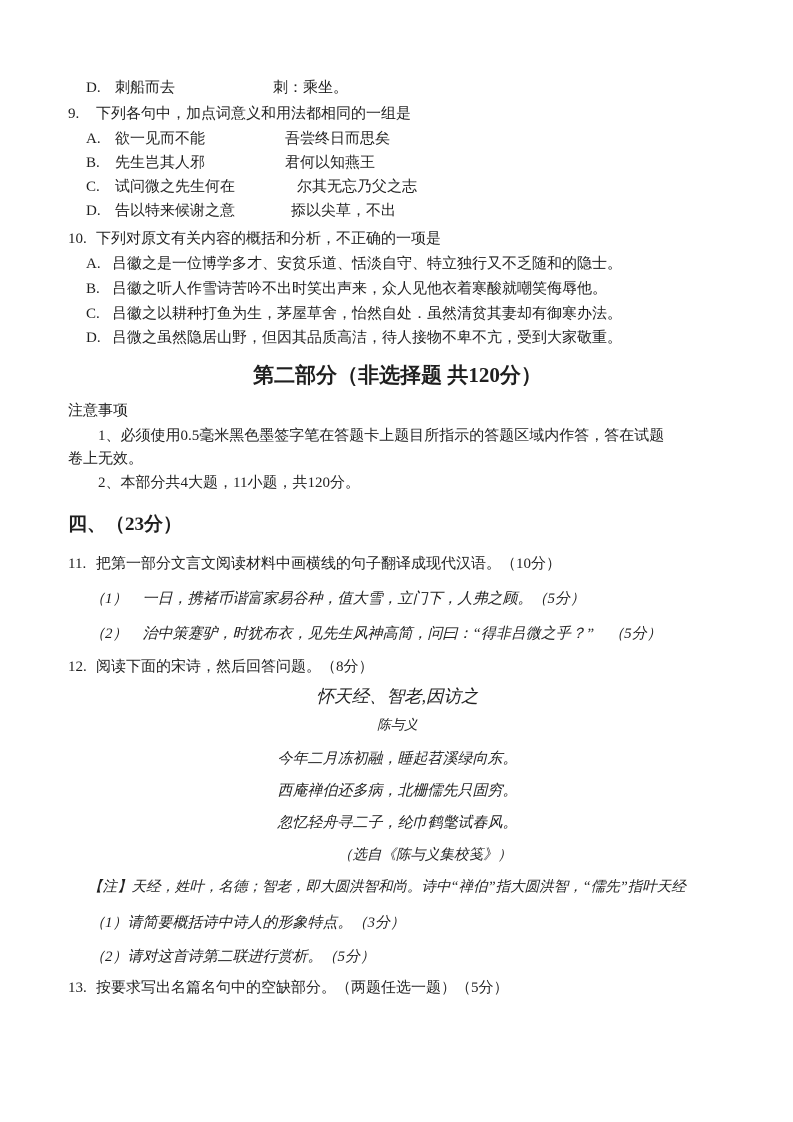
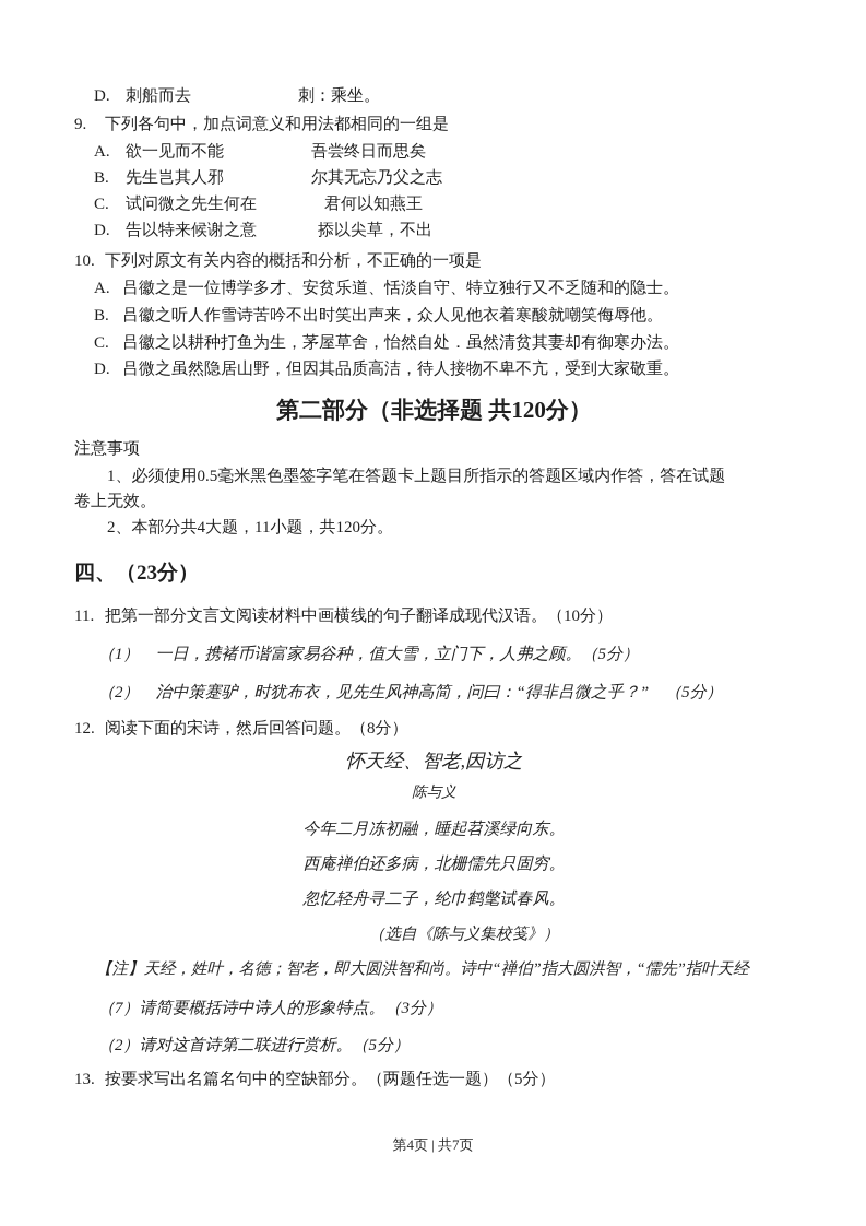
  D.
  刺船而去
  刺：乘坐。
  9.
  下列各句中，加点词意义和用法都相同的一组是
  A.
  欲一见而不能
  吾尝终日而思矣
  B.
  先生岂其人邪
- 君何以知燕王
+ 尔其无忘乃父之志
  C.
  试问微之先生何在
- 尔其无忘乃父之志
+ 君何以知燕王
  D.
  告以特来候谢之意
  掭以尖草，不出
  10.
  下列对原文有关内容的概括和分析，不正确的一项是
  A.
  吕徽之是一位博学多才、安贫乐道、恬淡自守、特立独行又不乏随和的隐士。
  B.
  吕徽之听人作雪诗苦吟不出时笑出声来，众人见他衣着寒酸就嘲笑侮辱他。
  C.
  吕徽之以耕种打鱼为生，茅屋草舍，怡然自处．虽然清贫其妻却有御寒办法。
  D.
  吕微之虽然隐居山野，但因其品质高洁，待人接物不卑不亢，受到大家敬重。
  第二部分（非选择题 共120分）
  注意事项
  1、必须使用0.5毫米黑色墨签字笔在答题卡上题目所指示的答题区域内作答，答在试题
  卷上无效。
  2、本部分共4大题，11小题，共120分。
  四、（23分）
  11.
  把第一部分文言文阅读材料中画横线的句子翻译成现代汉语。（10分）
  （1） 一日，携褚币谐富家易谷种，值大雪，立门下，人弗之顾。（5分）
  （2） 治中策蹇驴，时犹布衣，见先生风神高简，问曰：“得非吕微之乎？” （5分）
  12.
  阅读下面的宋诗，然后回答问题。（8分）
  怀天经、智老,因访之
  陈与义
  今年二月冻初融，睡起苕溪绿向东。
  西庵禅伯还多病，北栅儒先只固穷。
  忽忆轻舟寻二子，纶巾鹤氅试春风。
  （选自《陈与义集校笺》）
  【注】天经，姓叶，名德；智老，即大圆洪智和尚。诗中“禅伯”指大圆洪智，“儒先”指叶天经
- （1）请简要概括诗中诗人的形象特点。（3分）
+ （7）请简要概括诗中诗人的形象特点。（3分）
  （2）请对这首诗第二联进行赏析。（5分）
  13.
  按要求写出名篇名句中的空缺部分。（两题任选一题）（5分）
+ 第4页 | 共7页
